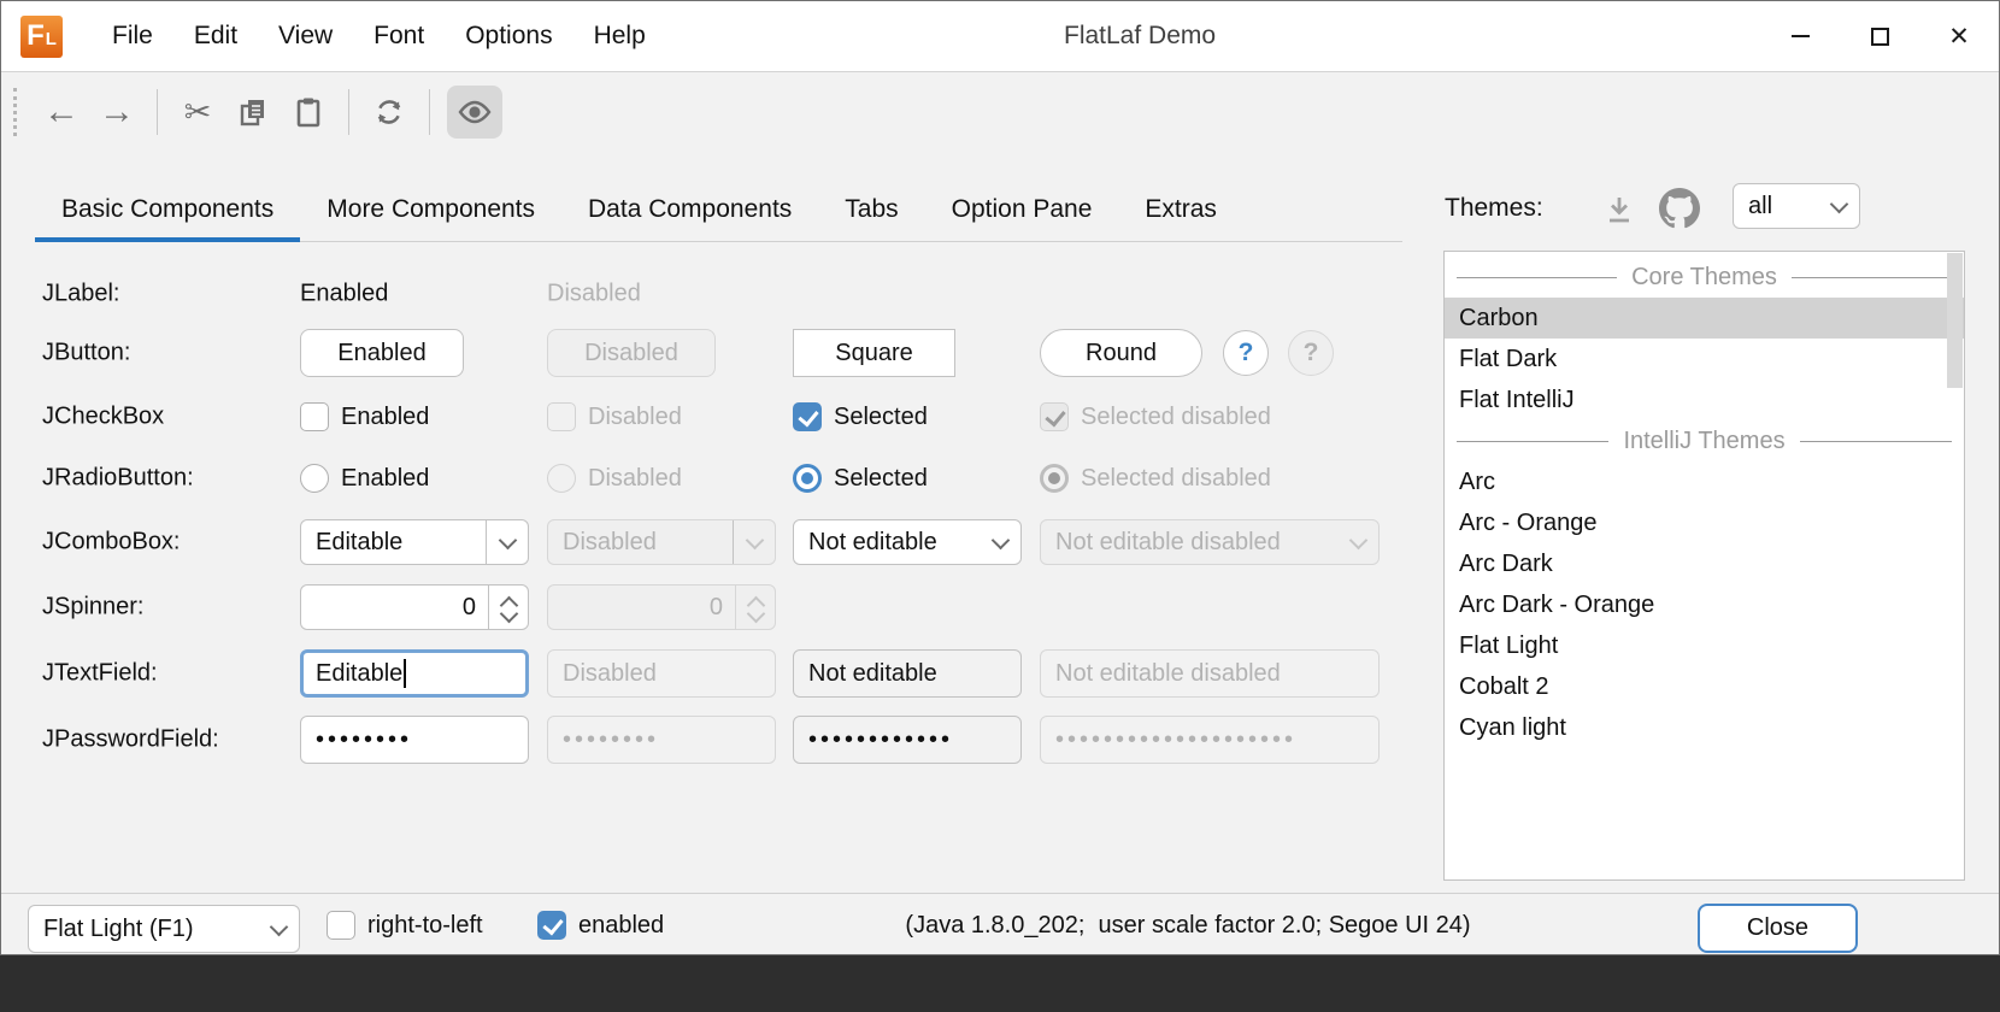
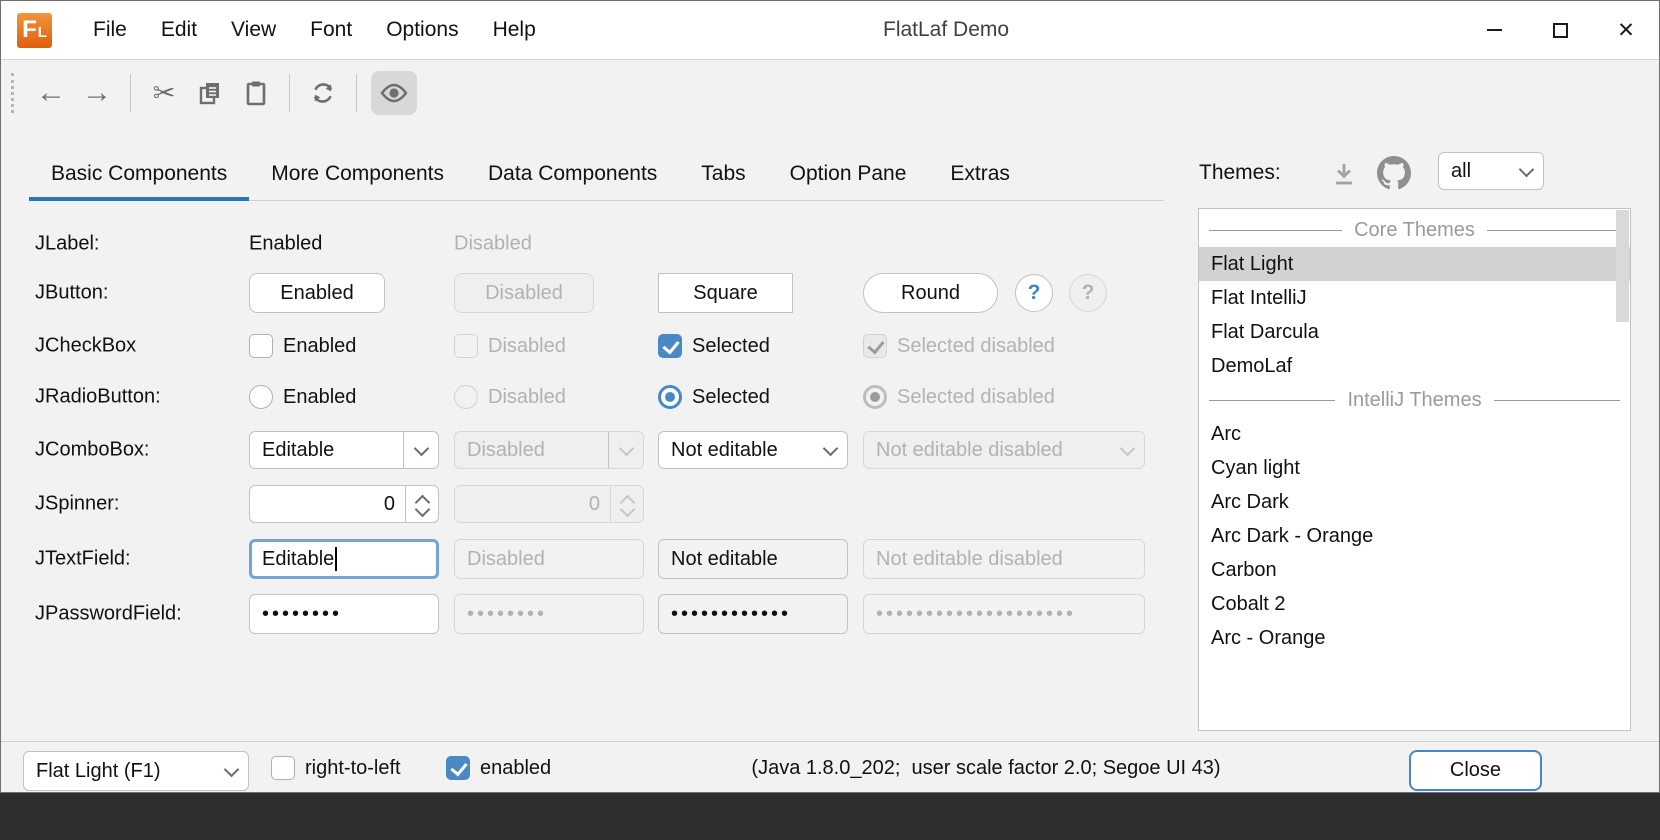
  F
  L
  File
  Edit
  View
  Font
  Options
  Help
  FlatLaf Demo
  ✕
  ←
  →
  ✂
  Basic Components
  More Components
  Data Components
  Tabs
  Option Pane
  Extras
  Themes:
  all
  Core Themes
- Carbon
+ Flat Light
- Flat Dark
  Flat IntelliJ
+ Flat Darcula
+ DemoLaf
  IntelliJ Themes
  Arc
- Arc - Orange
+ Cyan light
  Arc Dark
  Arc Dark - Orange
- Flat Light
+ Carbon
  Cobalt 2
- Cyan light
+ Arc - Orange
  JLabel:
  Enabled
  Disabled
  JButton:
  Enabled
  Disabled
  Square
  Round
  ?
  ?
  JCheckBox
  Enabled
  Disabled
  Selected
  Selected disabled
  JRadioButton:
  Enabled
  Disabled
  Selected
  Selected disabled
  JComboBox:
  Editable
  Disabled
  Not editable
  Not editable disabled
  JSpinner:
  0
  0
  JTextField:
  Editable
  Disabled
  Not editable
  Not editable disabled
  JPasswordField:
  ••••••••
  ••••••••
  ••••••••••••
  ••••••••••••••••••••
  Flat Light (F1)
  right-to-left
  enabled
- (Java 1.8.0_202; user scale factor 2.0; Segoe UI 24)
+ (Java 1.8.0_202; user scale factor 2.0; Segoe UI 43)
  Close
